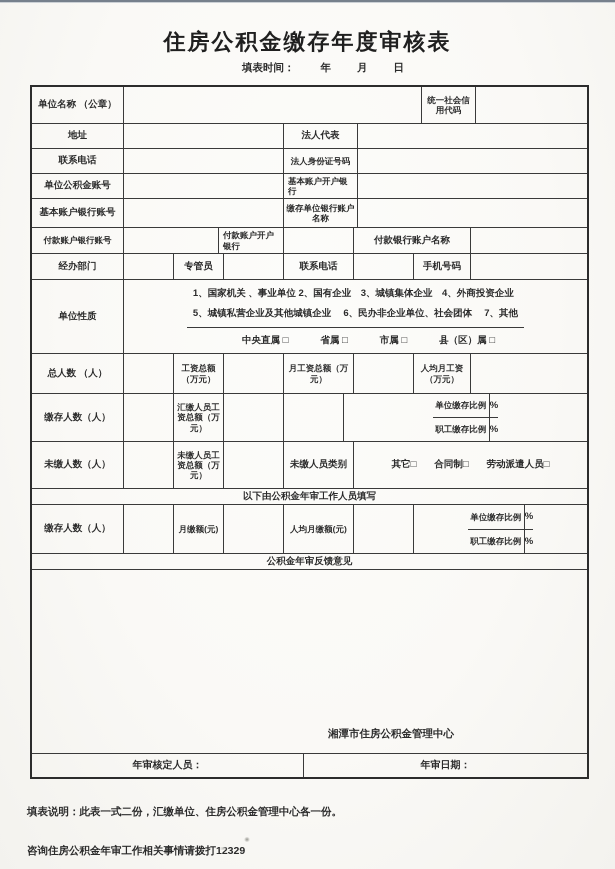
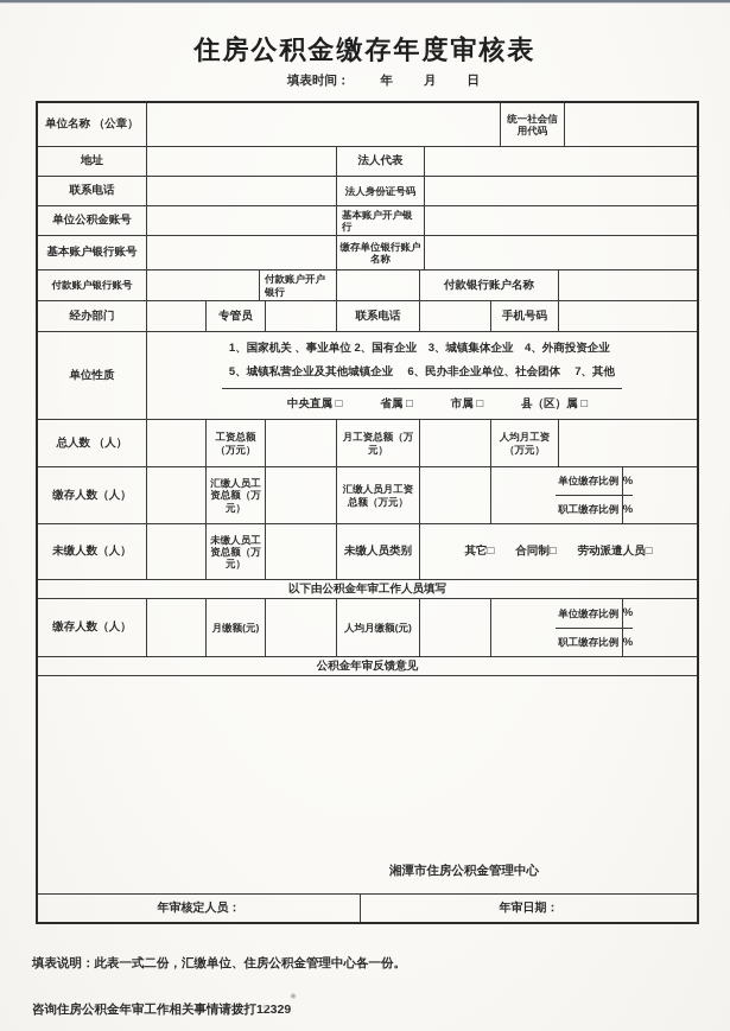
  住房公积金缴存年度审核表
  填表时间： 年 月 日
  单位名称 （公章）
  统一社会信用代码
  地址
  法人代表
  联系电话
  法人身份证号码
  单位公积金账号
  基本账户开户银行
  基本账户银行账号
  缴存单位银行账户名称
  付款账户银行账号
  付款账户开户银行
  付款银行账户名称
  经办部门
  专管员
  联系电话
  手机号码
  单位性质
  1、国家机关 、事业单位 2、国有企业 3、城镇集体企业 4、外商投资企业
  5、城镇私营企业及其他城镇企业 6、民办非企业单位、社会团体 7、其他
  中央直属 □
  省属 □
  市属 □
  县（区）属 □
  总人数 （人）
  工资总额（万元）
  月工资总额（万元）
  人均月工资（万元）
  缴存人数（人）
  汇缴人员工资总额（万元）
+ 汇缴人员月工资总额（万元）
  单位缴存比例
  %
  职工缴存比例
  %
  未缴人数（人）
  未缴人员工资总额（万元）
  未缴人员类别
  其它□
  合同制□
  劳动派遣人员□
  以下由公积金年审工作人员填写
  缴存人数（人）
  月缴额(元)
  人均月缴额(元)
  单位缴存比例
  %
  职工缴存比例
  %
  公积金年审反馈意见
  湘潭市住房公积金管理中心
  年审核定人员：
  年审日期：
  填表说明：此表一式二份，汇缴单位、住房公积金管理中心各一份。
  咨询住房公积金年审工作相关事情请拨打12329
